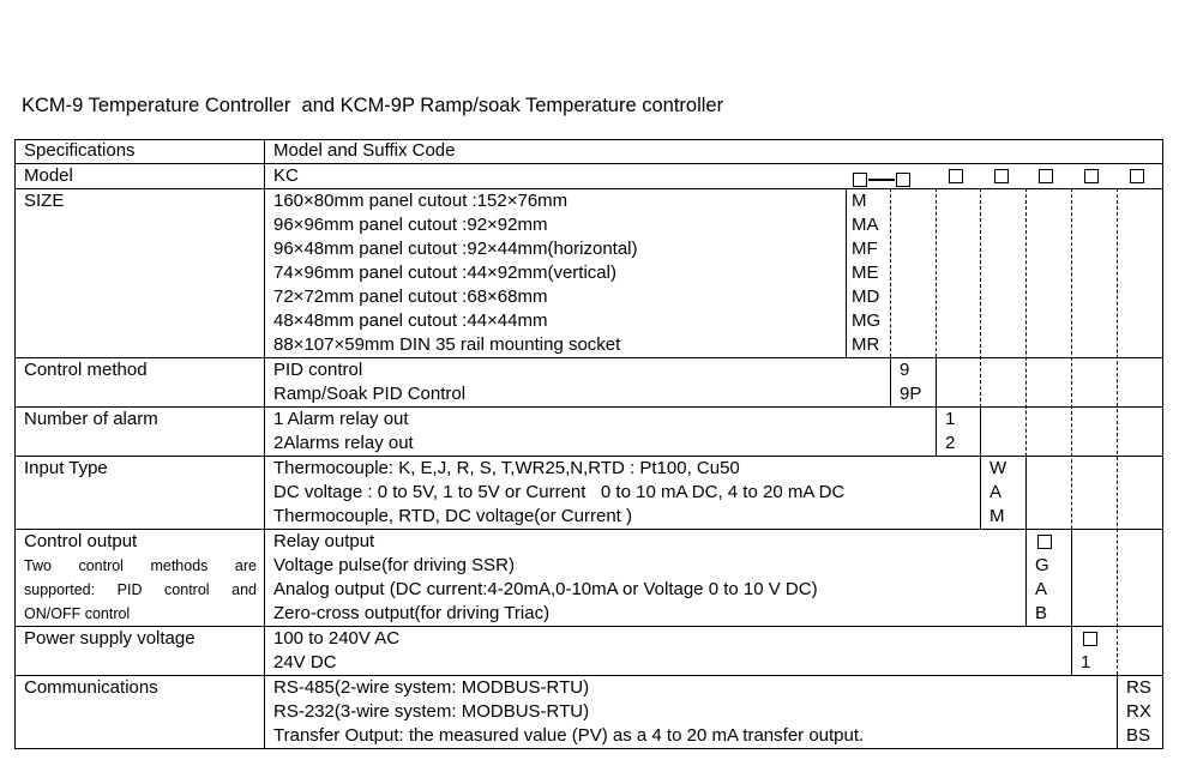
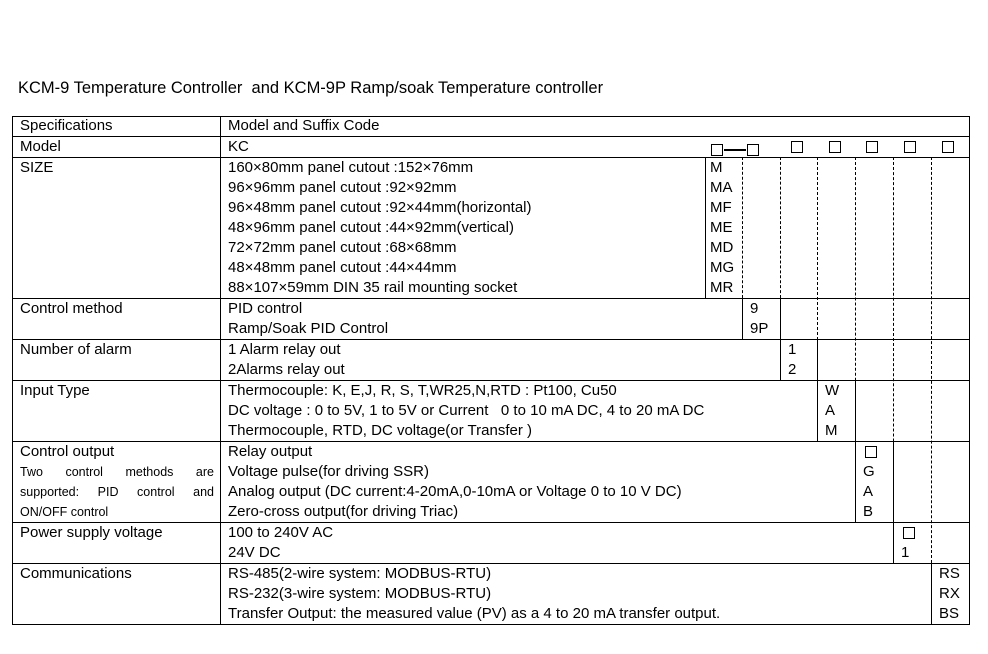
  KCM-9 Temperature Controller and KCM-9P Ramp/soak Temperature controller
  Specifications
  Model and Suffix Code
  Model
  KC
  SIZE
  160×80mm panel cutout :152×76mm
  96×96mm panel cutout :92×92mm
  96×48mm panel cutout :92×44mm(horizontal)
- 74×96mm panel cutout :44×92mm(vertical)
+ 48×96mm panel cutout :44×92mm(vertical)
  72×72mm panel cutout :68×68mm
  48×48mm panel cutout :44×44mm
  88×107×59mm DIN 35 rail mounting socket
  M
  MA
  MF
  ME
  MD
  MG
  MR
  Control method
  PID control
  Ramp/Soak PID Control
  9
  9P
  Number of alarm
  1 Alarm relay out
  2Alarms relay out
  1
  2
  Input Type
  Thermocouple: K, E,J, R, S, T,WR25,N,RTD : Pt100, Cu50
  DC voltage : 0 to 5V, 1 to 5V or Current 0 to 10 mA DC, 4 to 20 mA DC
- Thermocouple, RTD, DC voltage(or Current )
+ Thermocouple, RTD, DC voltage(or Transfer )
  W
  A
  M
  Control output
  Two control methods are
  supported: PID control and
  ON/OFF control
  Relay output
  Voltage pulse(for driving SSR)
  Analog output (DC current:4-20mA,0-10mA or Voltage 0 to 10 V DC)
  Zero-cross output(for driving Triac)
  G
  A
  B
  Power supply voltage
  100 to 240V AC
  24V DC
  1
  Communications
  RS-485(2-wire system: MODBUS-RTU)
  RS-232(3-wire system: MODBUS-RTU)
  Transfer Output: the measured value (PV) as a 4 to 20 mA transfer output.
  RS
  RX
  BS
